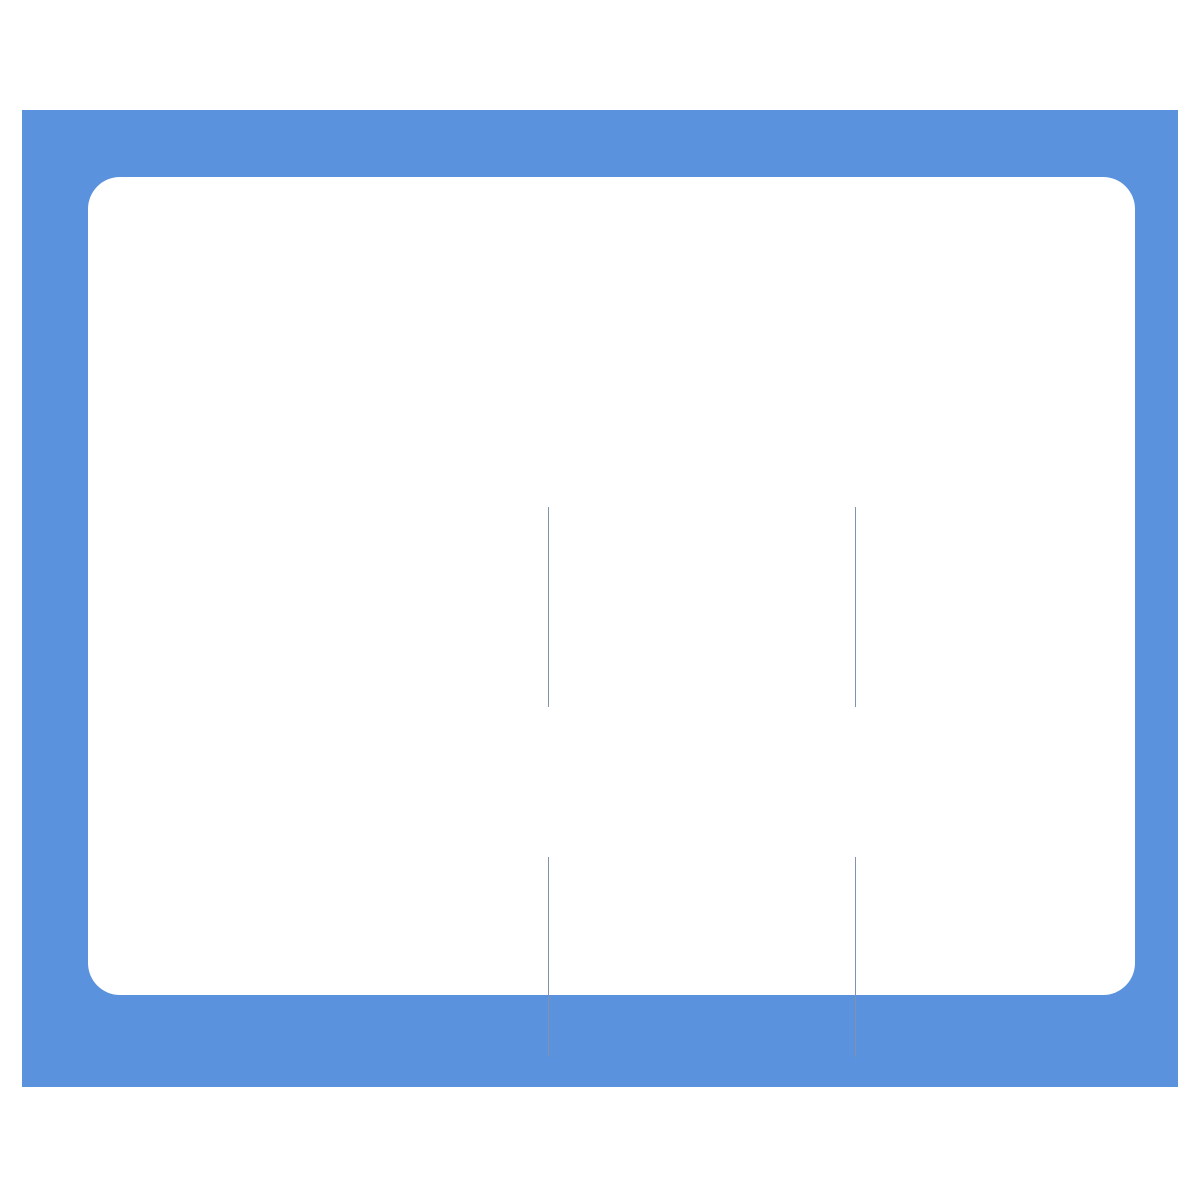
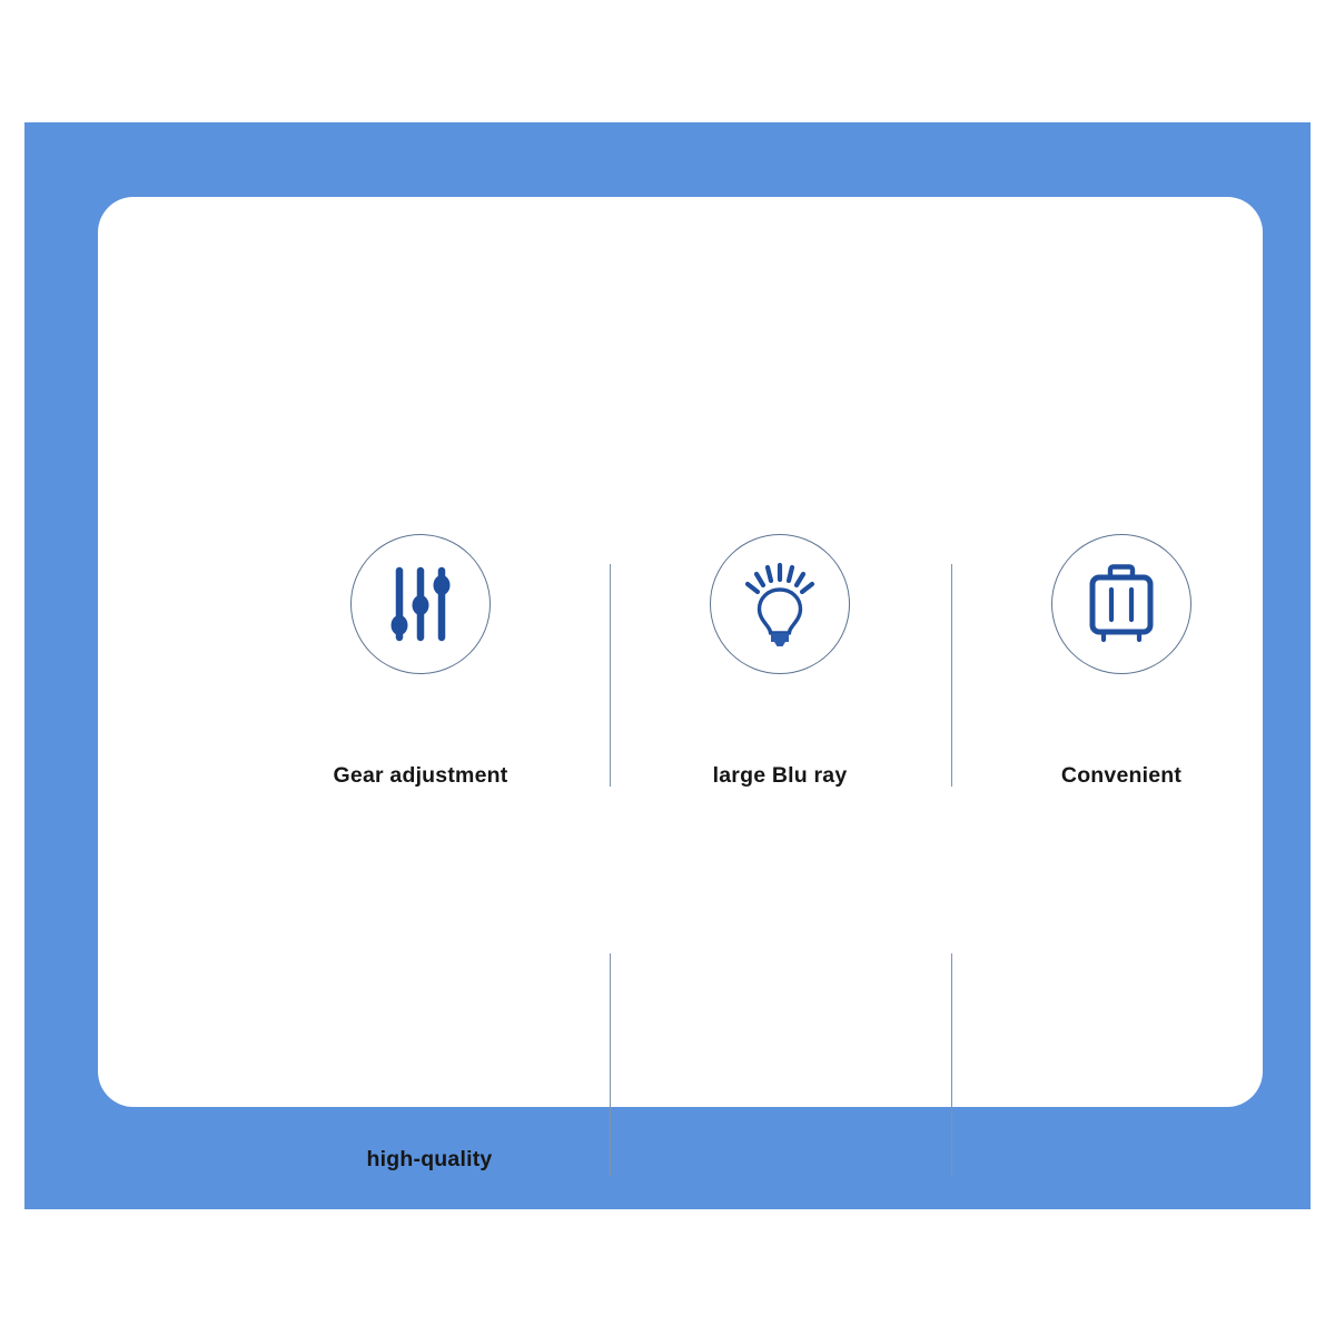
+ Gear adjustment
+ large Blu ray
+ Convenient
+ high-quality
